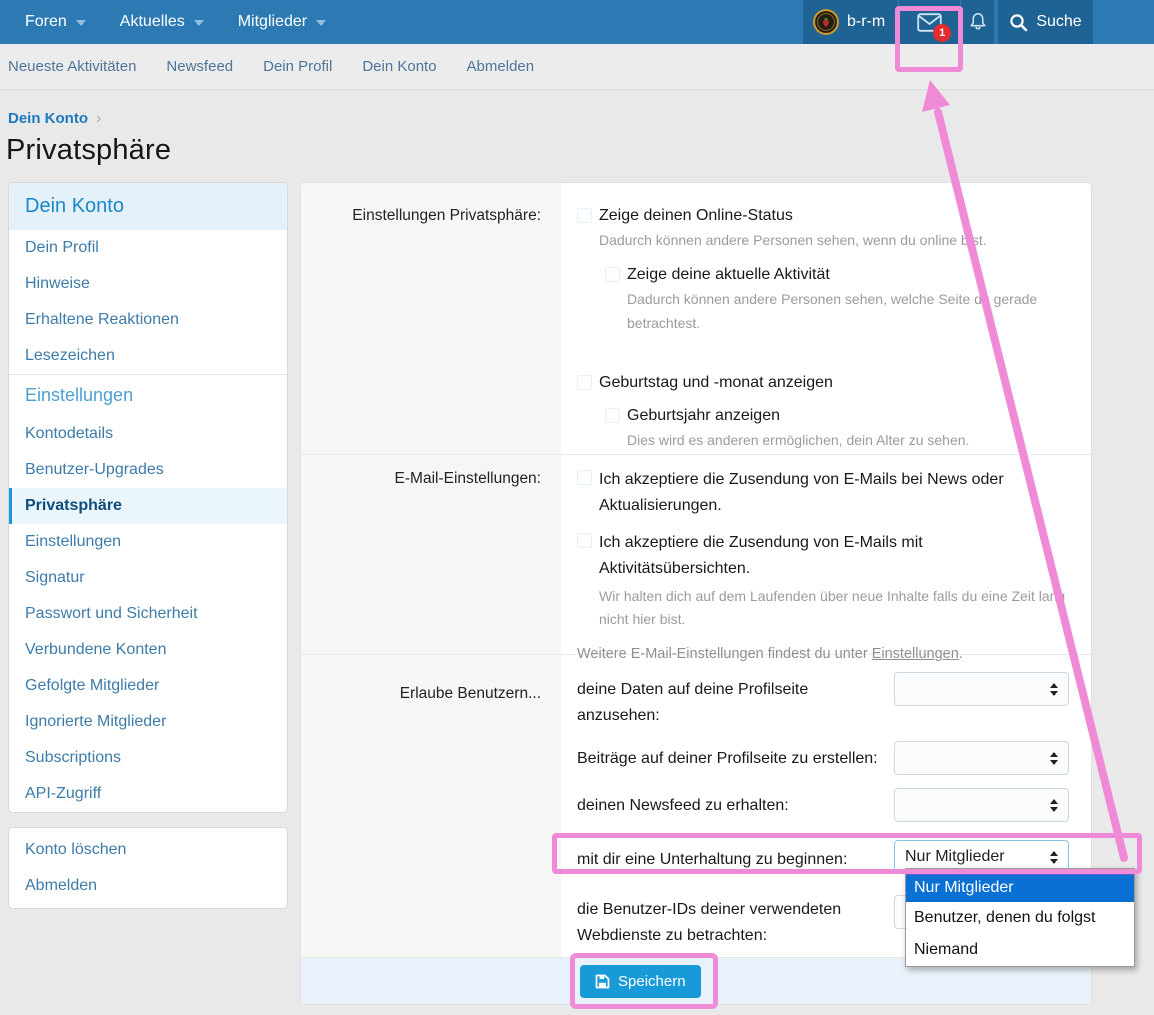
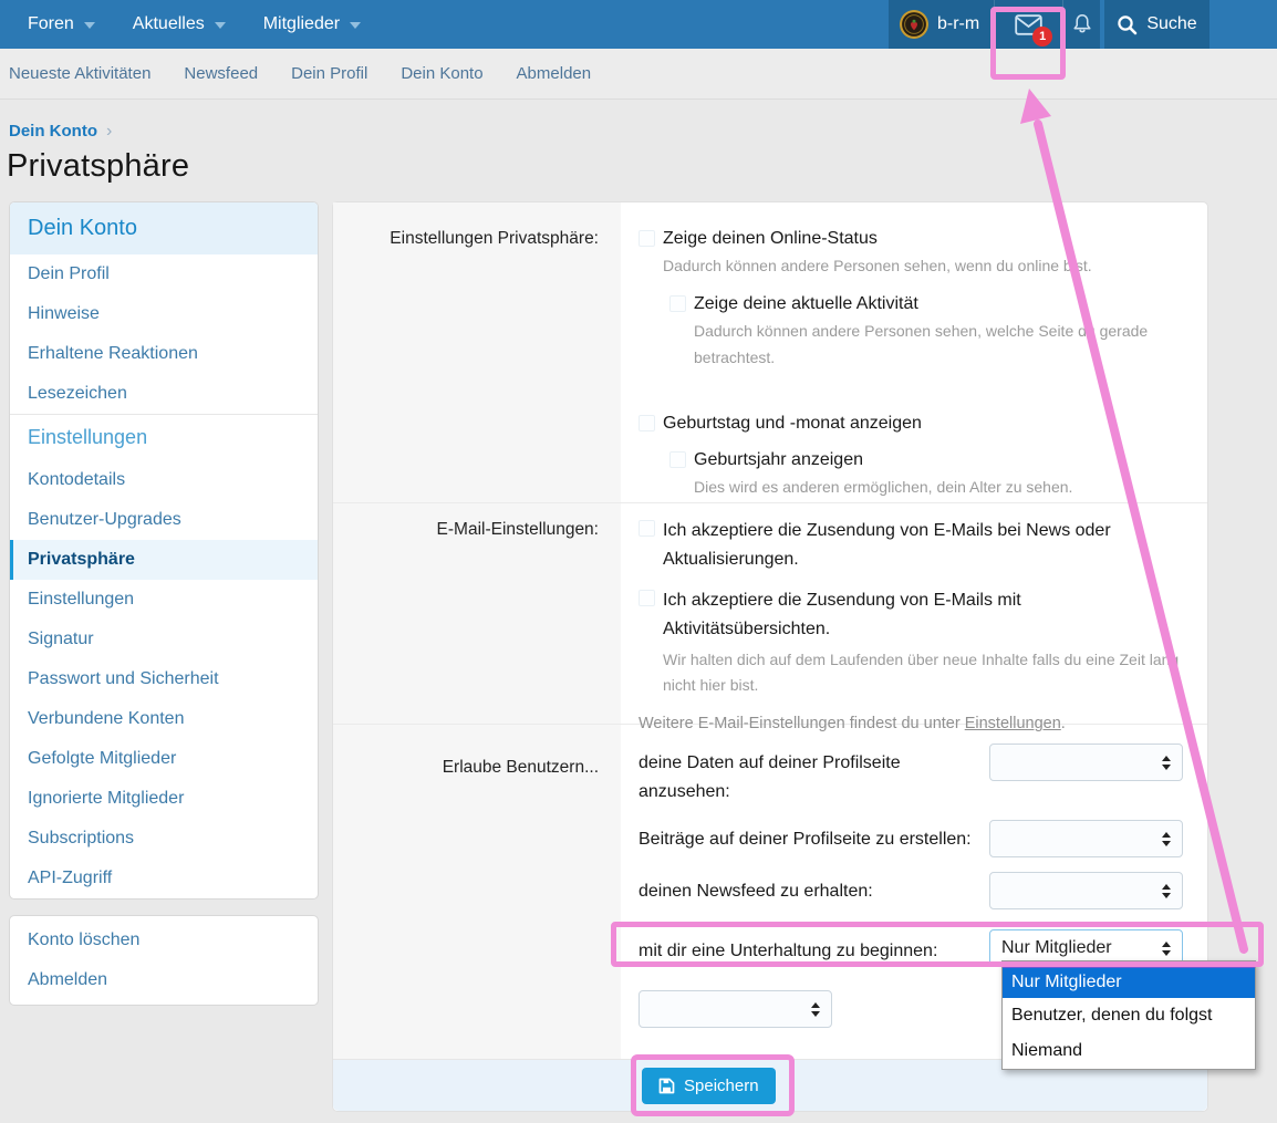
  Foren
  Aktuelles
  Mitglieder
  b-r-m
  1
  Suche
  Neueste Aktivitäten
  Newsfeed
  Dein Profil
  Dein Konto
  Abmelden
  Dein Konto ›
  Privatsphäre
  Dein Konto
  Dein Profil
  Hinweise
  Erhaltene Reaktionen
  Lesezeichen
  Einstellungen
  Kontodetails
  Benutzer-Upgrades
  Privatsphäre
  Einstellungen
  Signatur
  Passwort und Sicherheit
  Verbundene Konten
  Gefolgte Mitglieder
  Ignorierte Mitglieder
  Subscriptions
  API-Zugriff
  Konto löschen
  Abmelden
  Einstellungen Privatsphäre:
  Zeige deinen Online-Status
  Dadurch können andere Personen sehen, wenn du online bst.
  Zeige deine aktuelle Aktivität
  Dadurch können andere Personen sehen, welche Seite d gerade betrachtest.
  Geburtstag und -monat anzeigen
  Geburtsjahr anzeigen
  Dies wird es anderen ermöglichen, dein Alter zu sehen.
  E-Mail-Einstellungen:
  Ich akzeptiere die Zusendung von E-Mails bei News oder Aktualisierungen.
  Ich akzeptiere die Zusendung von E-Mails mit Aktivitätsübersichten.
  Wir halten dich auf dem Laufenden über neue Inhalte falls du eine Zeit lan nicht hier bist.
  Weitere E-Mail-Einstellungen findest du unter Einstellungen.
  Erlaube Benutzern...
- deine Daten auf deine Profilseite anzusehen:
+ deine Daten auf deiner Profilseite anzusehen:
  Beiträge auf deiner Profilseite zu erstellen:
  deinen Newsfeed zu erhalten:
  mit dir eine Unterhaltung zu beginnen:
  Nur Mitglieder
- die Benutzer-IDs deiner verwendeten Webdienste zu betrachten:
  Speichern
  Nur Mitglieder
  Benutzer, denen du folgst
  Niemand
